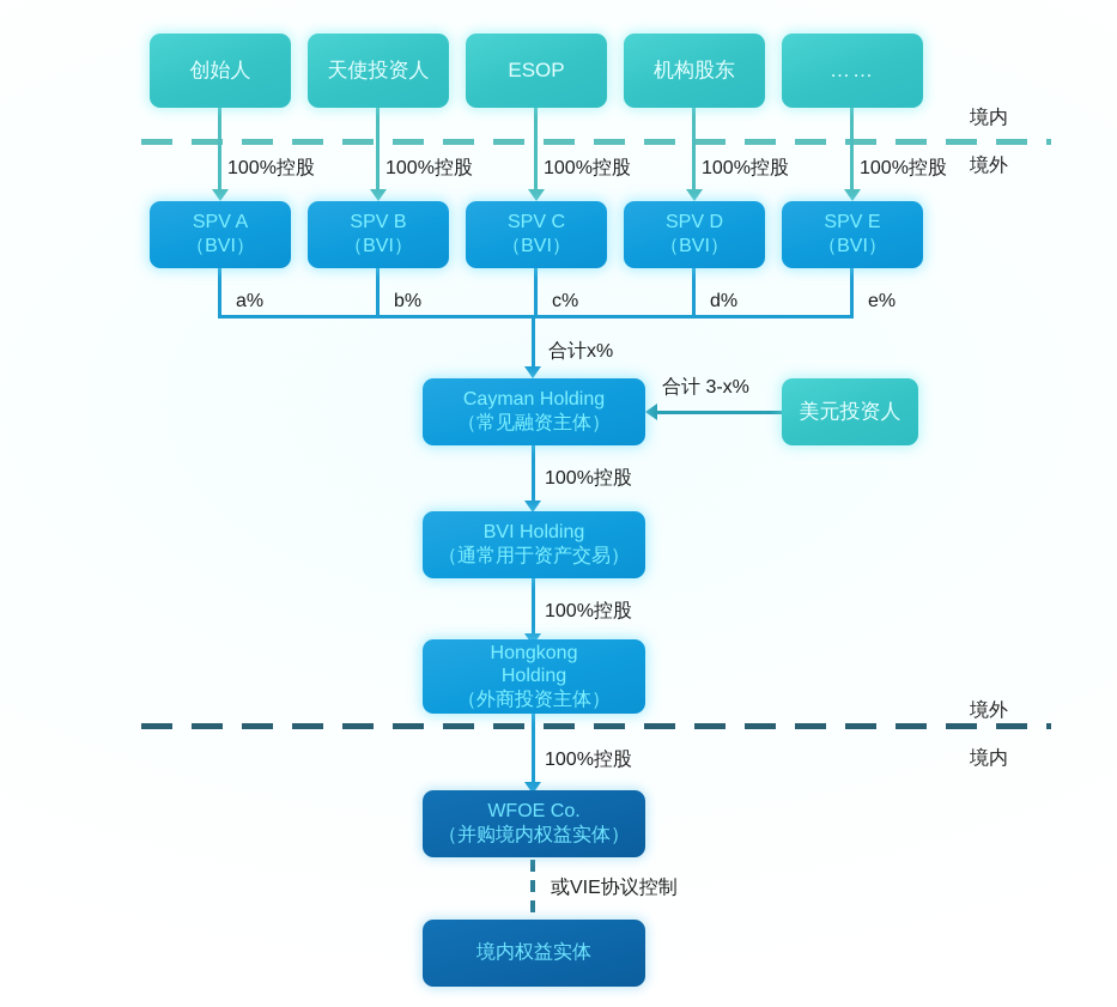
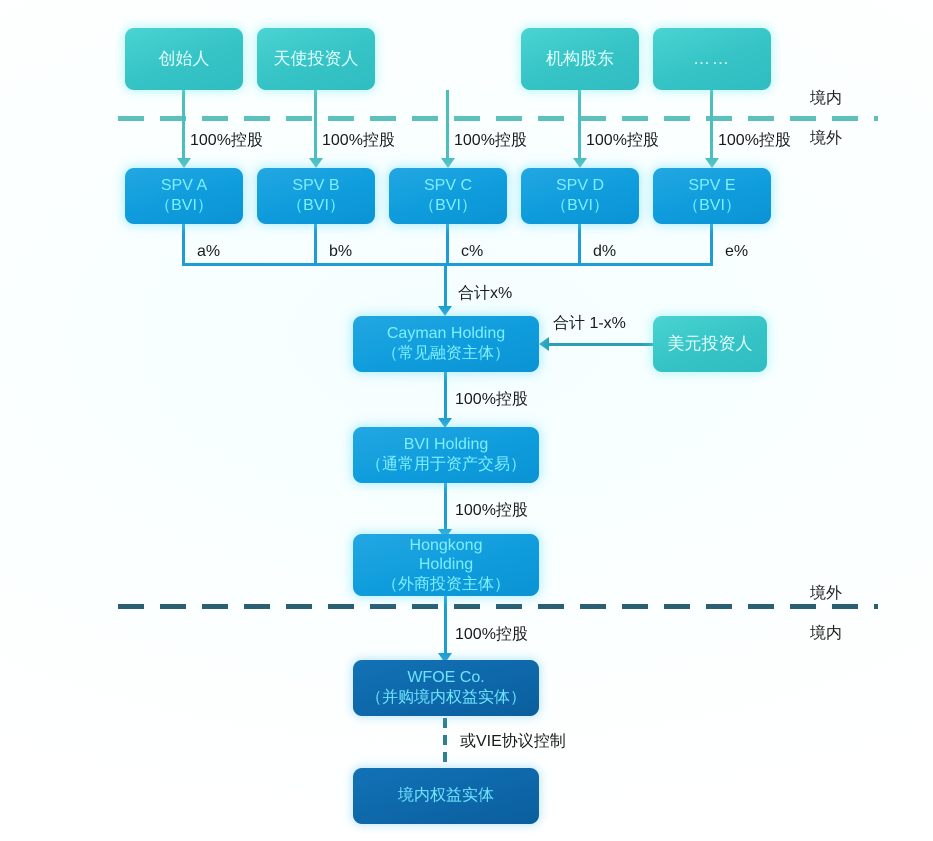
  创始人
  天使投资人
- ESOP
  机构股东
  ……
  境内
  境外
  100%控股
  100%控股
  100%控股
  100%控股
  100%控股
  SPV A
  （BVI）
  SPV B
  （BVI）
  SPV C
  （BVI）
  SPV D
  （BVI）
  SPV E
  （BVI）
  a%
  b%
  c%
  d%
  e%
  合计x%
  Cayman Holding
  （常见融资主体）
  美元投资人
- 合计 3-x%
+ 合计 1-x%
  100%控股
  BVI Holding
  （通常用于资产交易）
  100%控股
  Hongkong
  Holding
  （外商投资主体）
  境外
  境内
  100%控股
  WFOE Co.
  （并购境内权益实体）
  或VIE协议控制
  境内权益实体
